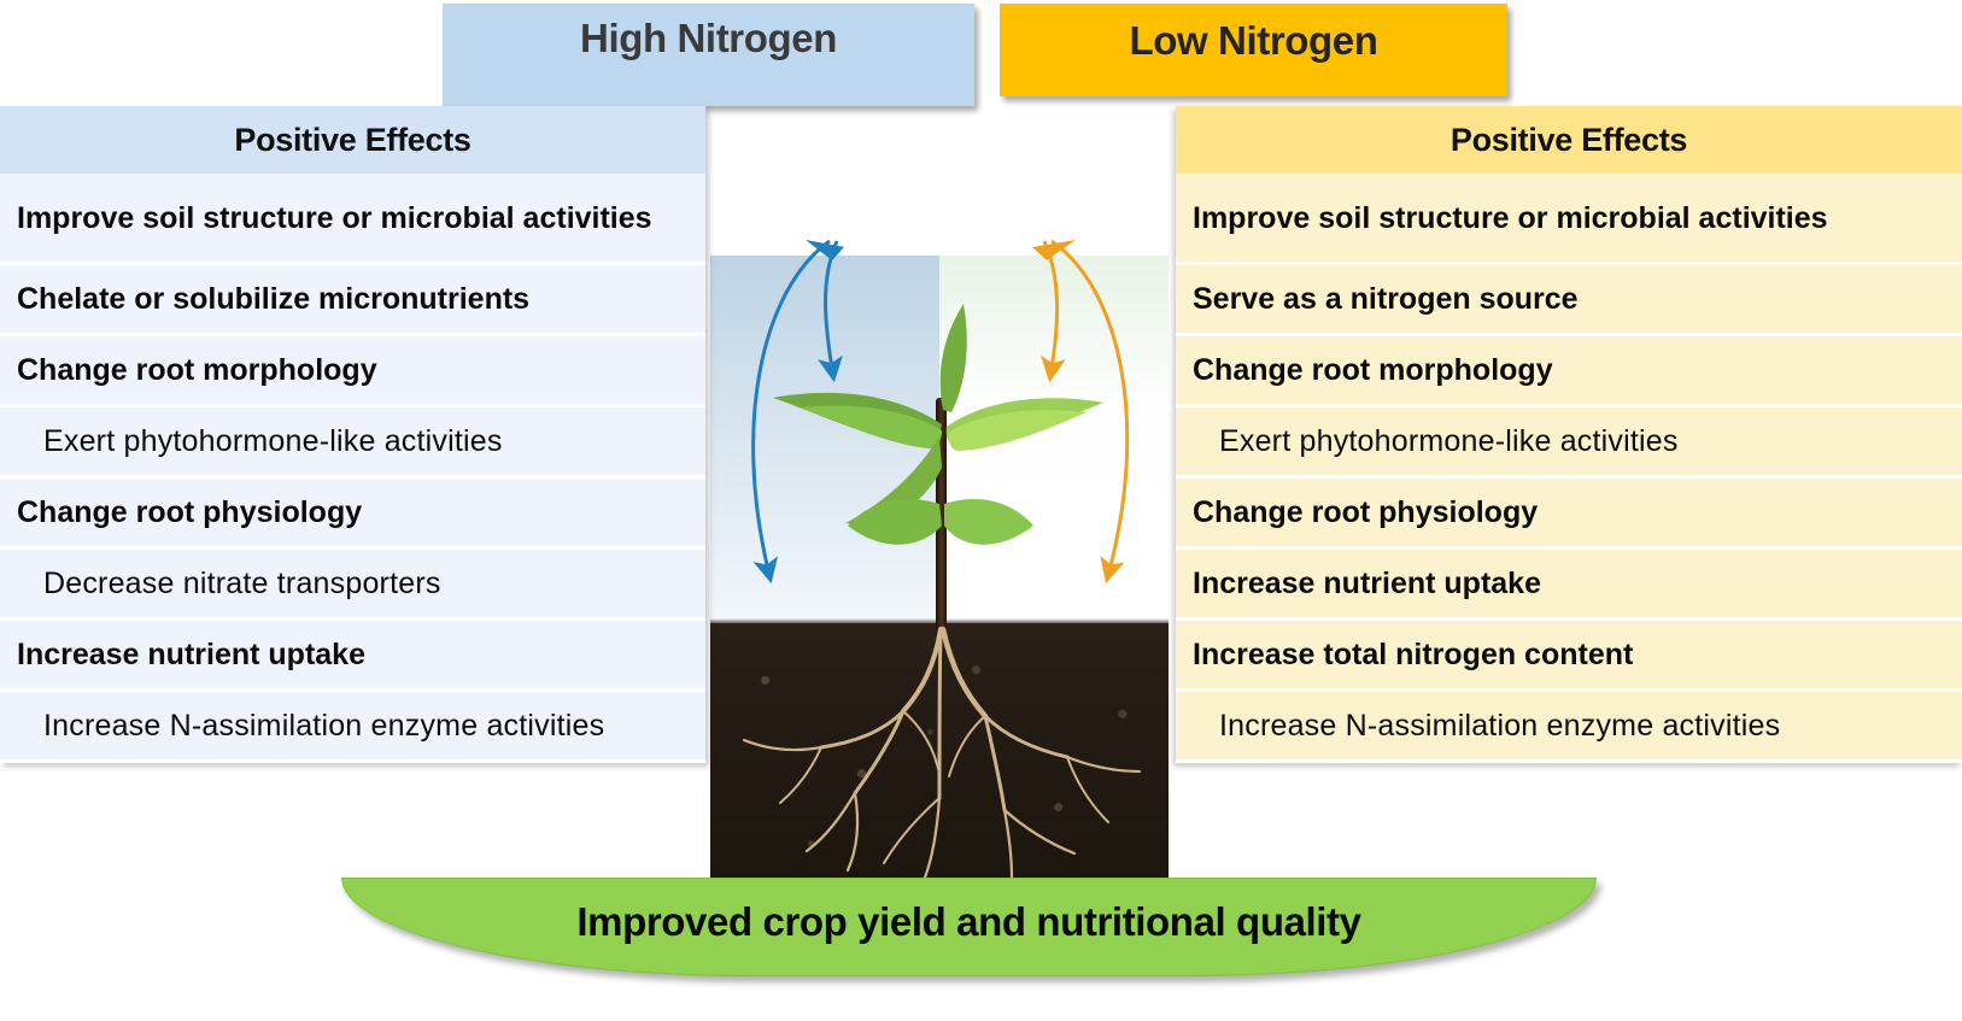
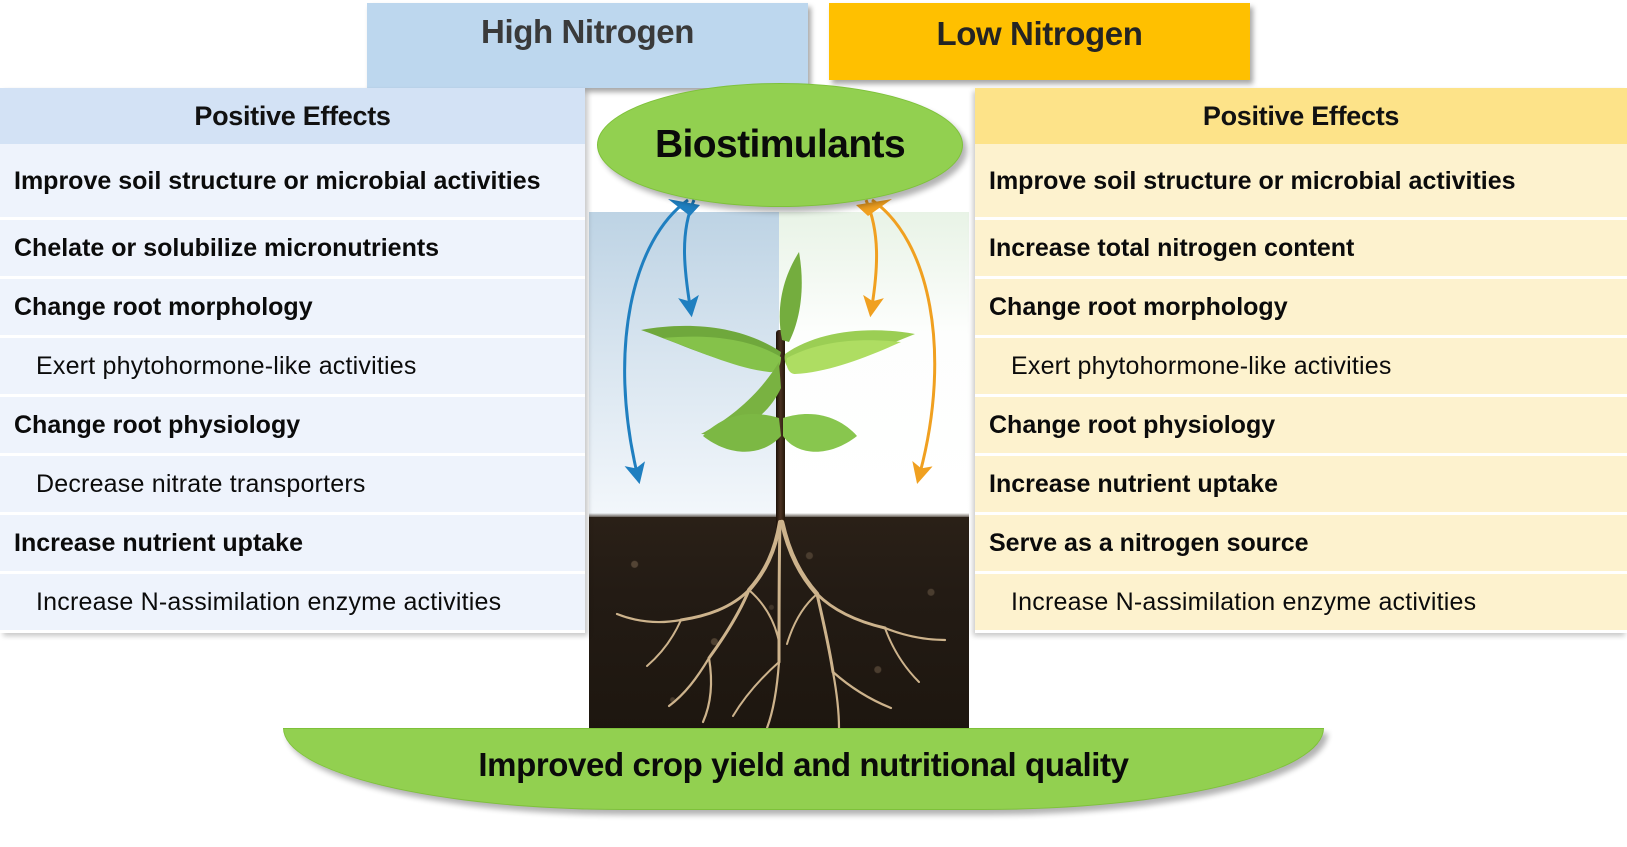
  High Nitrogen
  Low Nitrogen
+ Biostimulants
  Positive Effects
  Improve soil structure or microbial activities
  Chelate or solubilize micronutrients
  Change root morphology
  Exert phytohormone-like activities
  Change root physiology
  Decrease nitrate transporters
  Increase nutrient uptake
  Increase N-assimilation enzyme activities
  Positive Effects
  Improve soil structure or microbial activities
- Serve as a nitrogen source
+ Increase total nitrogen content
  Change root morphology
  Exert phytohormone-like activities
  Change root physiology
  Increase nutrient uptake
- Increase total nitrogen content
+ Serve as a nitrogen source
  Increase N-assimilation enzyme activities
  Improved crop yield and nutritional quality
